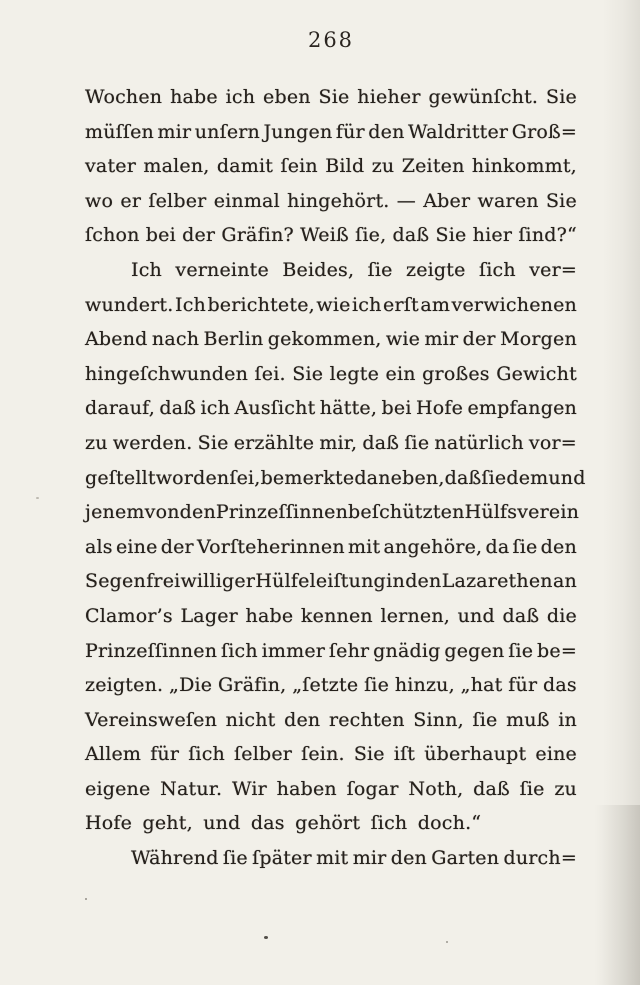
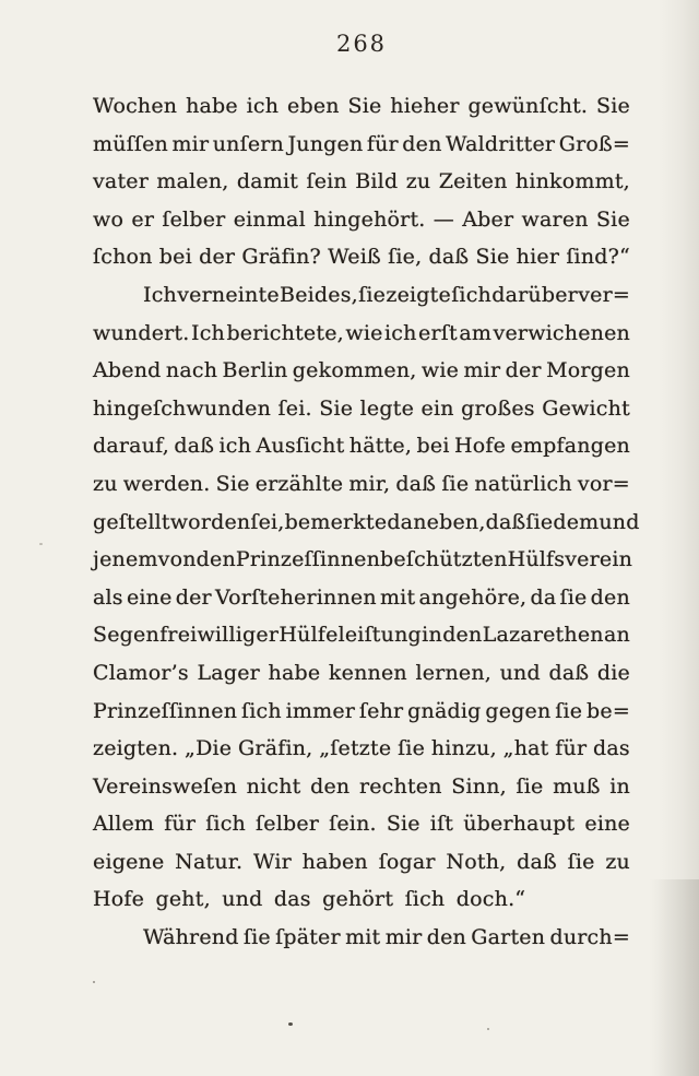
  268
  Wochen
  habe
  ich
  eben
  Sie
  hieher
  gewünſcht.
  Sie
  müſſen
  mir
  unſern
  Jungen
  für
  den
  Waldritter
  Groß=
  vater
  malen,
  damit
  ſein
  Bild
  zu
  Zeiten
  hinkommt,
  wo
  er
  ſelber
  einmal
  hingehört.
  —
  Aber
  waren
  Sie
  ſchon
  bei
  der
  Gräfin?
  Weiß
  ſie,
  daß
  Sie
  hier
  ſind?“
  Ich
  verneinte
  Beides,
  ſie
  zeigte
  ſich
+ darüber
  ver=
  wundert.
  Ich
  berichtete,
  wie
  ich
  erſt
  am
  verwichenen
  Abend
  nach
  Berlin
  gekommen,
  wie
  mir
  der
  Morgen
  hingeſchwunden
  ſei.
  Sie
  legte
  ein
  großes
  Gewicht
  darauf,
  daß
  ich
  Ausſicht
  hätte,
  bei
  Hofe
  empfangen
  zu
  werden.
  Sie
  erzählte
  mir,
  daß
  ſie
  natürlich
  vor=
  geſtellt
  worden
  ſei,
  bemerkte
  daneben,
  daß
  ſie
  dem
  und
  jenem
  von
  den
  Prinzeſſinnen
  beſchützten
  Hülfsverein
  als
  eine
  der
  Vorſteherinnen
  mit
  angehöre,
  da
  ſie
  den
  Segen
  freiwilliger
  Hülfeleiſtung
  in
  den
  Lazarethen
  an
  Clamor’s
  Lager
  habe
  kennen
  lernen,
  und
  daß
  die
  Prinzeſſinnen
  ſich
  immer
  ſehr
  gnädig
  gegen
  ſie
  be=
  zeigten.
  „Die
  Gräfin,
  „ſetzte
  ſie
  hinzu,
  „hat
  für
  das
  Vereinsweſen
  nicht
  den
  rechten
  Sinn,
  ſie
  muß
  in
  Allem
  für
  ſich
  ſelber
  ſein.
  Sie
  iſt
  überhaupt
  eine
  eigene
  Natur.
  Wir
  haben
  ſogar
  Noth,
  daß
  ſie
  zu
  Hofe geht, und das gehört ſich doch.“
  Während
  ſie
  ſpäter
  mit
  mir
  den
  Garten
  durch=
